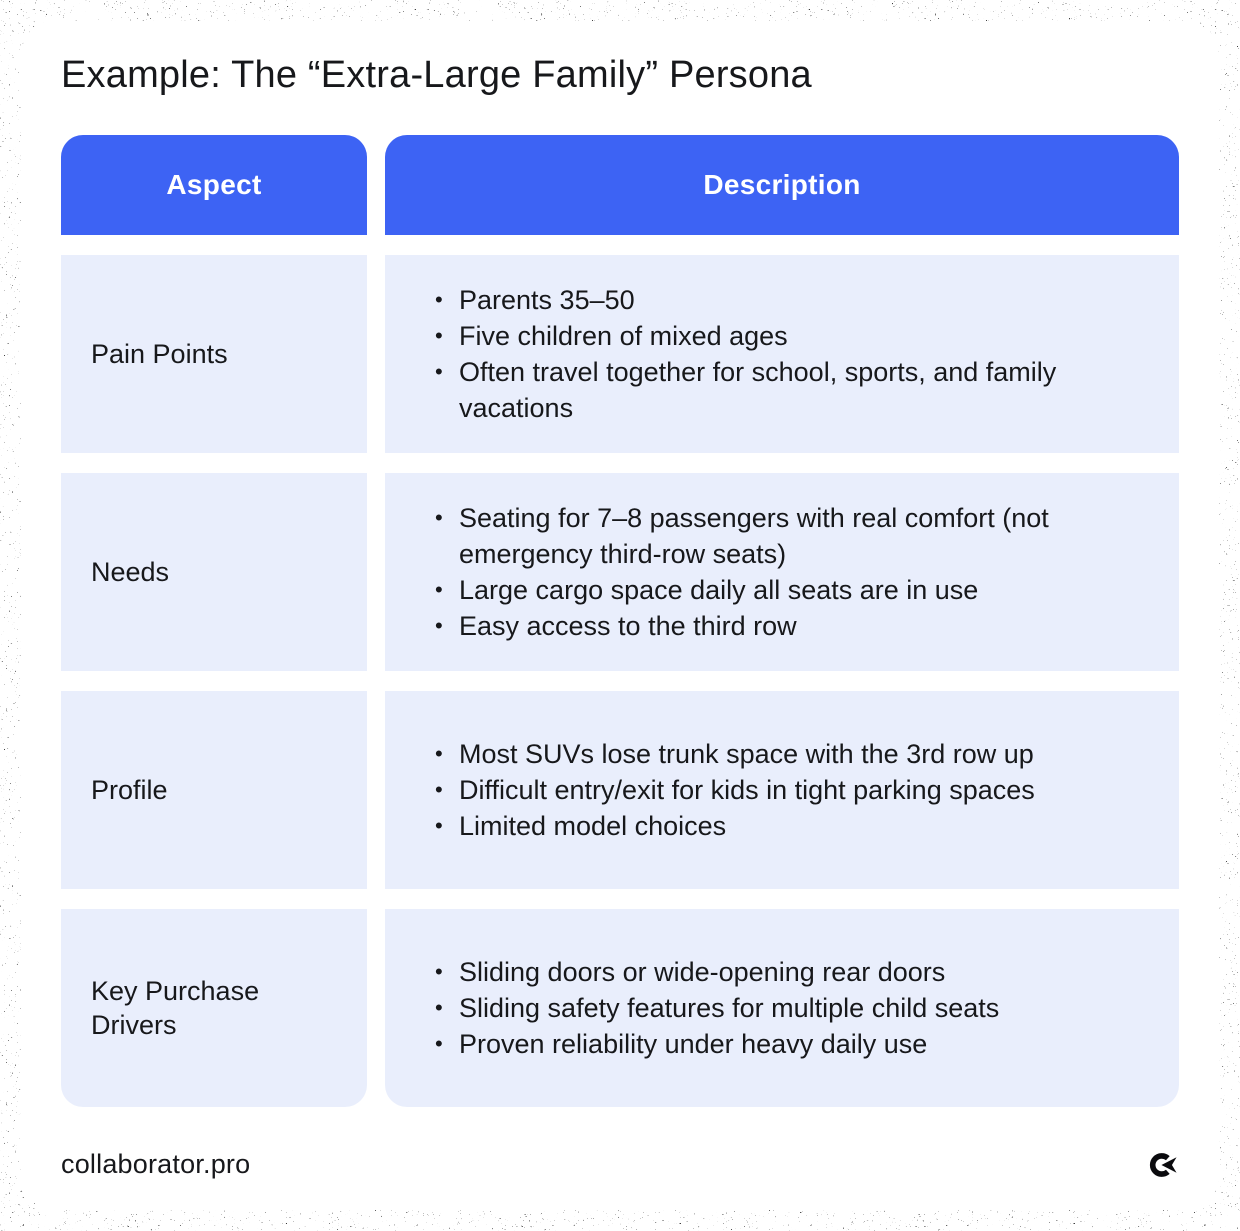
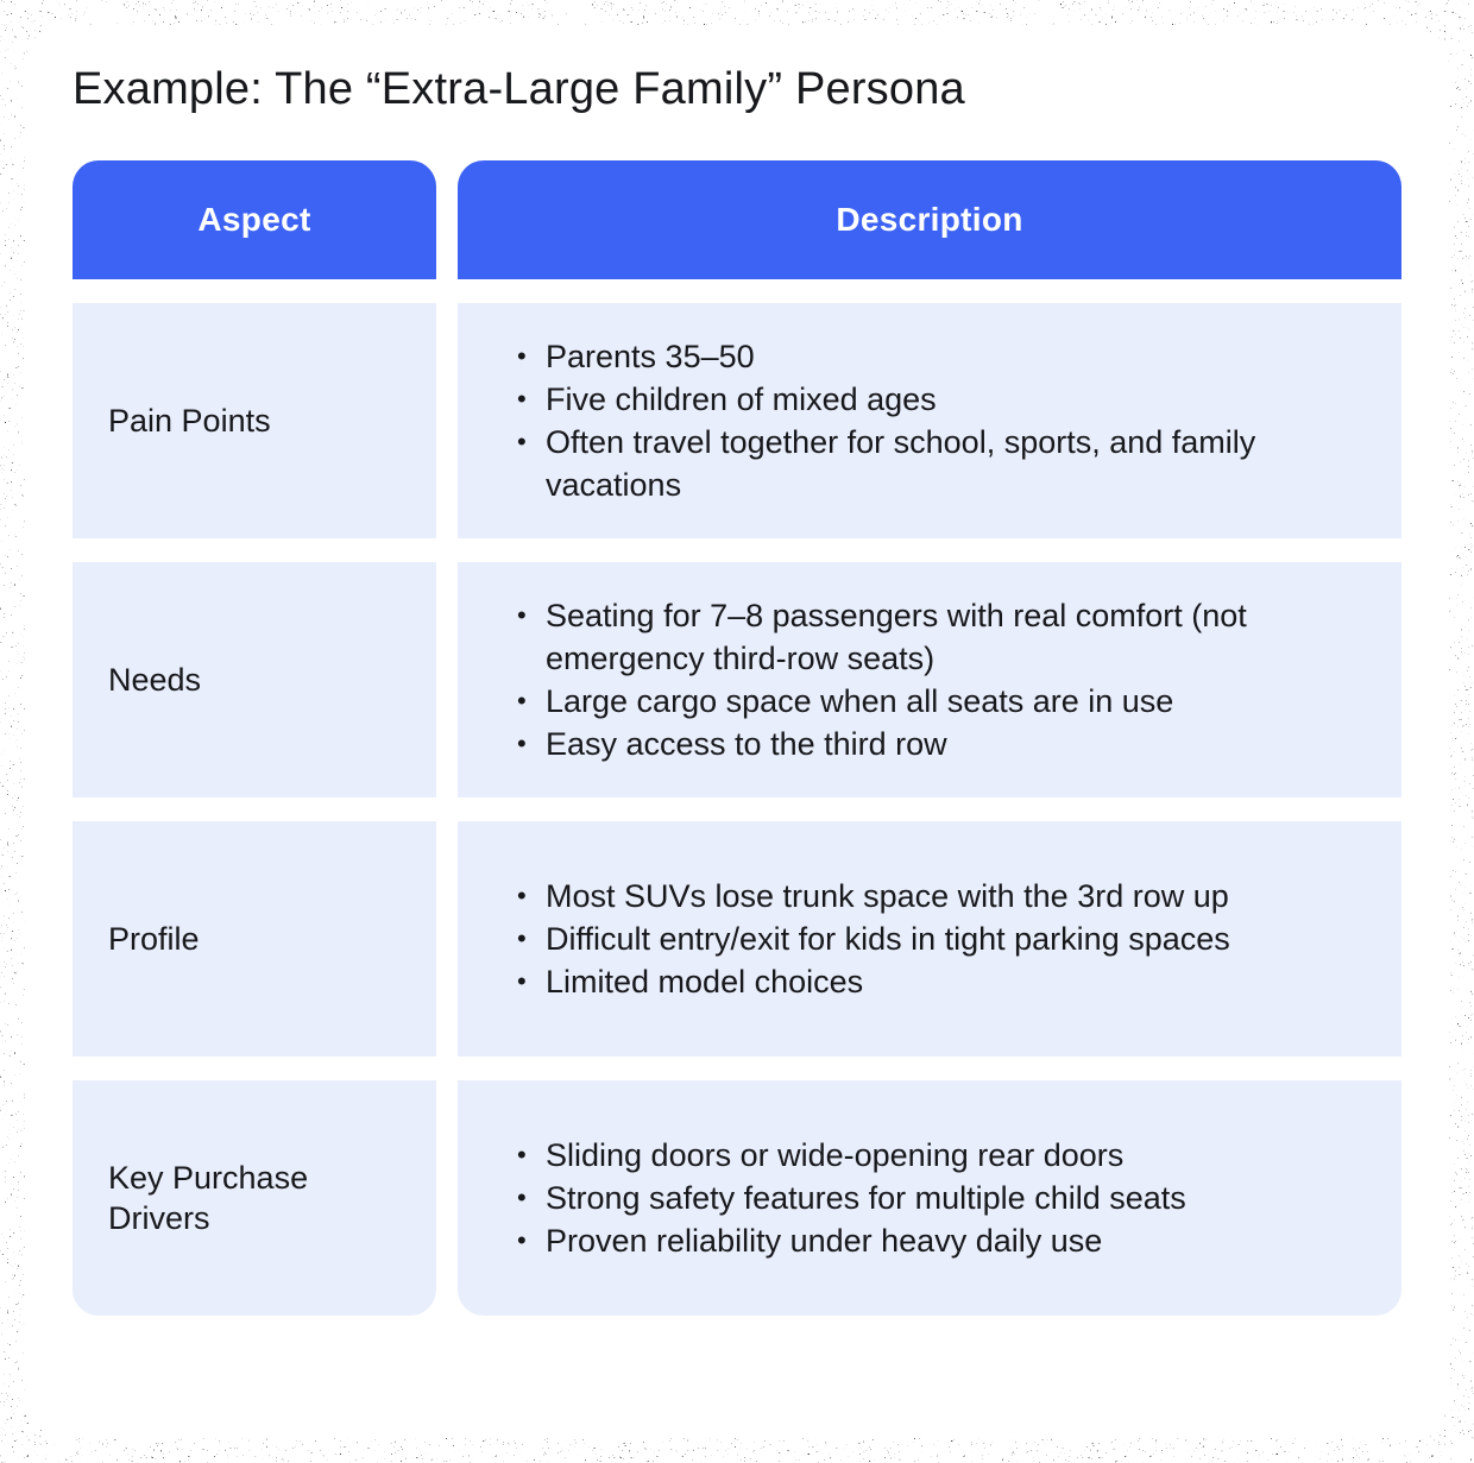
  Example: The “Extra-Large Family” Persona
  Aspect
  Description
  Pain Points
  •
  Parents 35–50
  •
  Five children of mixed ages
  •
  Often travel together for school, sports, and family vacations
  Needs
  •
  Seating for 7–8 passengers with real comfort (not emergency third-row seats)
  •
- Large cargo space daily all seats are in use
+ Large cargo space when all seats are in use
  •
  Easy access to the third row
  Profile
  •
  Most SUVs lose trunk space with the 3rd row up
  •
  Difficult entry/exit for kids in tight parking spaces
  •
  Limited model choices
  Key Purchase Drivers
  •
  Sliding doors or wide-opening rear doors
  •
- Sliding safety features for multiple child seats
+ Strong safety features for multiple child seats
  •
  Proven reliability under heavy daily use
- collaborator.pro
